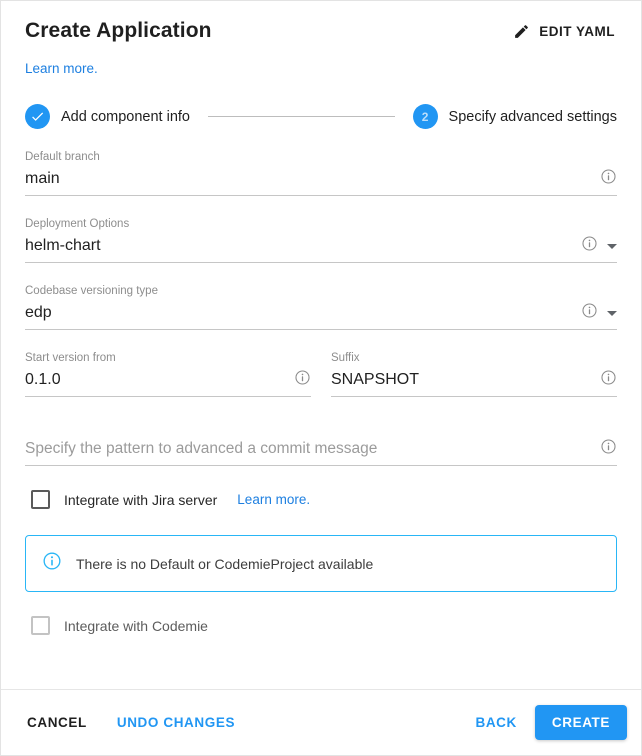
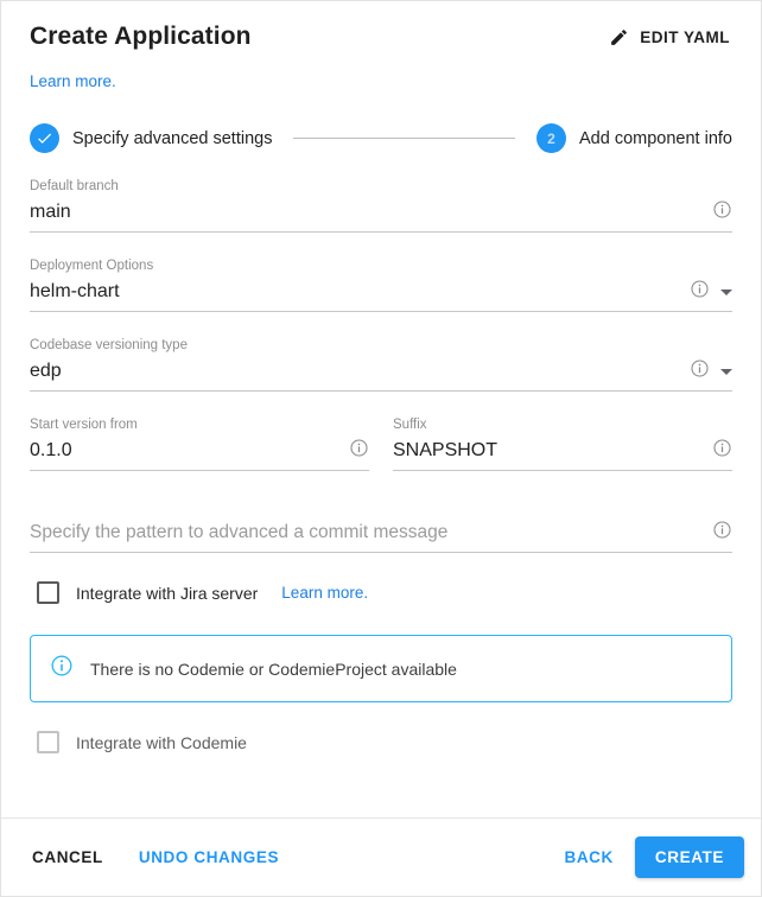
  Create Application
  EDIT YAML
  Learn more.
- Add component info
+ Specify advanced settings
  2
- Specify advanced settings
+ Add component info
  Default branch
  main
  Deployment Options
  helm-chart
  Codebase versioning type
  edp
  Start version from
  0.1.0
  Suffix
  SNAPSHOT
  Specify the pattern to advanced a commit message
  Integrate with Jira server
  Learn more.
- There is no Default or CodemieProject available
+ There is no Codemie or CodemieProject available
  Integrate with Codemie
  CANCEL
  UNDO CHANGES
  BACK
  CREATE
